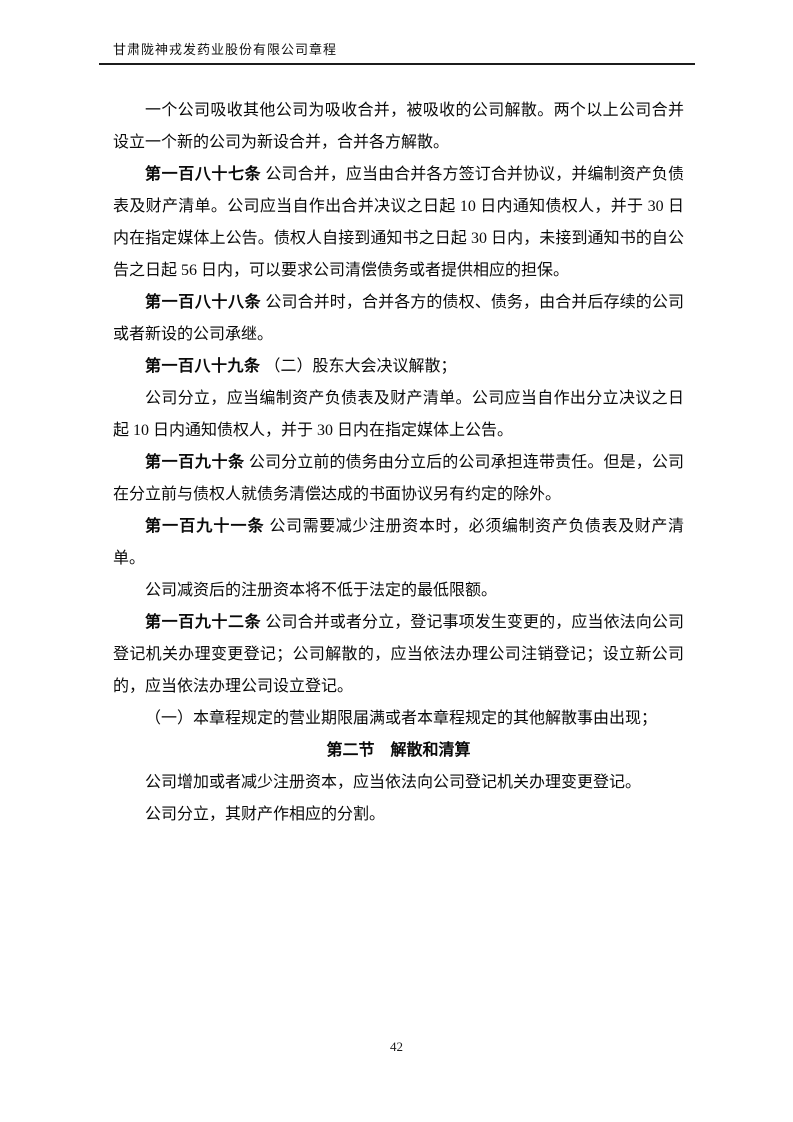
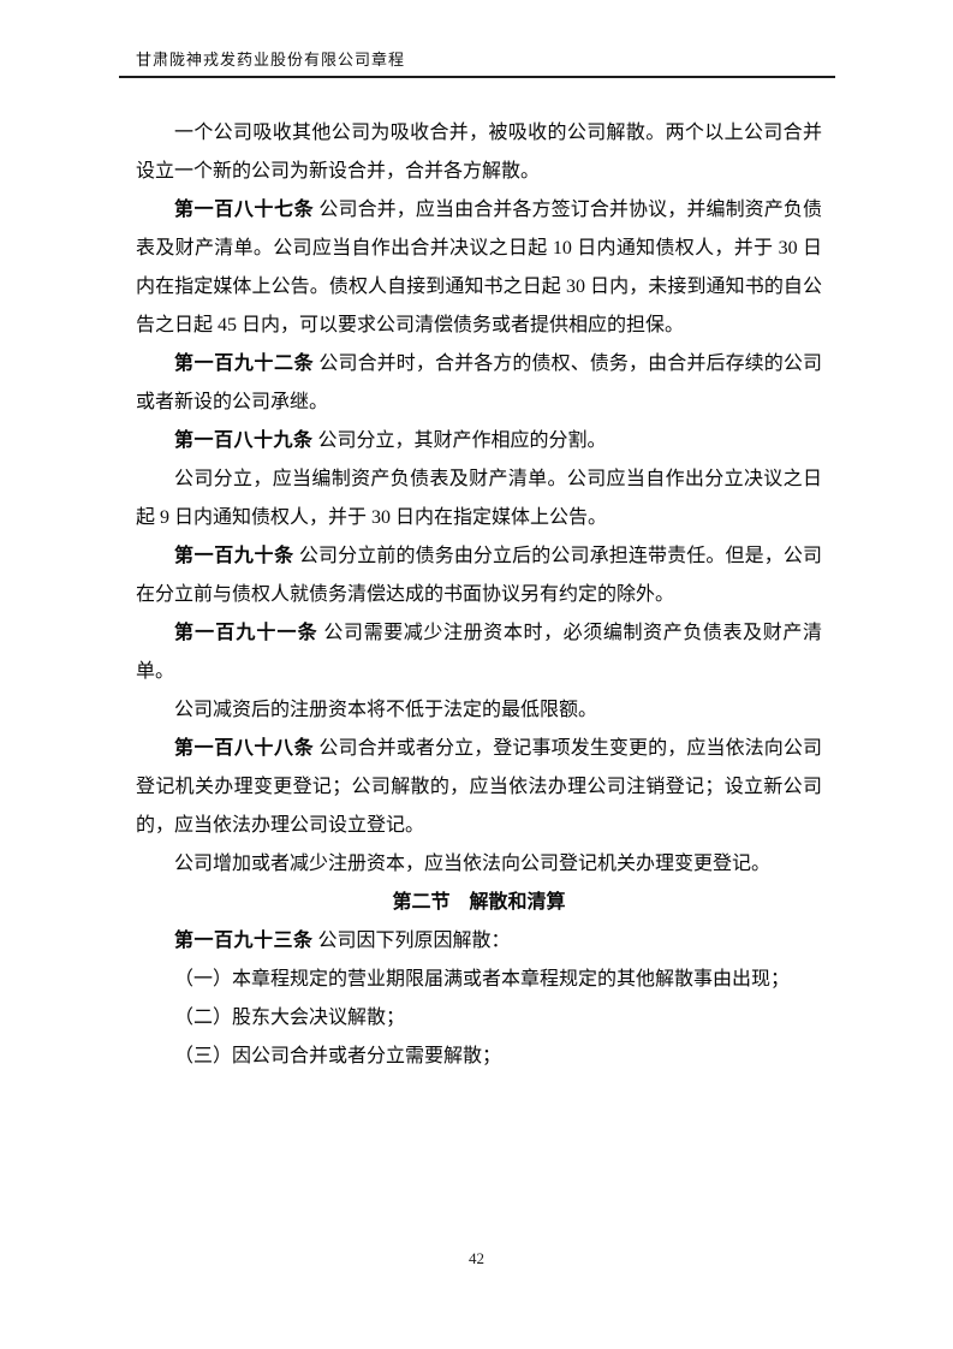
  甘肃陇神戎发药业股份有限公司章程
  一个公司吸收其他公司为吸收合并，被吸收的公司解散。两个以上公司合并设立一个新的公司为新设合并，合并各方解散。
- 第一百八十七条 公司合并，应当由合并各方签订合并协议，并编制资产负债表及财产清单。公司应当自作出合并决议之日起 10 日内通知债权人，并于 30 日内在指定媒体上公告。债权人自接到通知书之日起 30 日内，未接到通知书的自公告之日起 56 日内，可以要求公司清偿债务或者提供相应的担保。
+ 第一百八十七条 公司合并，应当由合并各方签订合并协议，并编制资产负债表及财产清单。公司应当自作出合并决议之日起 10 日内通知债权人，并于 30 日内在指定媒体上公告。债权人自接到通知书之日起 30 日内，未接到通知书的自公告之日起 45 日内，可以要求公司清偿债务或者提供相应的担保。
- 第一百八十八条 公司合并时，合并各方的债权、债务，由合并后存续的公司或者新设的公司承继。
+ 第一百九十二条 公司合并时，合并各方的债权、债务，由合并后存续的公司或者新设的公司承继。
- 第一百八十九条 （二）股东大会决议解散；
+ 第一百八十九条 公司分立，其财产作相应的分割。
- 公司分立，应当编制资产负债表及财产清单。公司应当自作出分立决议之日起 10 日内通知债权人，并于 30 日内在指定媒体上公告。
+ 公司分立，应当编制资产负债表及财产清单。公司应当自作出分立决议之日起 9 日内通知债权人，并于 30 日内在指定媒体上公告。
  第一百九十条 公司分立前的债务由分立后的公司承担连带责任。但是，公司在分立前与债权人就债务清偿达成的书面协议另有约定的除外。
  第一百九十一条 公司需要减少注册资本时，必须编制资产负债表及财产清单。
  公司减资后的注册资本将不低于法定的最低限额。
- 第一百九十二条 公司合并或者分立，登记事项发生变更的，应当依法向公司登记机关办理变更登记；公司解散的，应当依法办理公司注销登记；设立新公司的，应当依法办理公司设立登记。
+ 第一百八十八条 公司合并或者分立，登记事项发生变更的，应当依法向公司登记机关办理变更登记；公司解散的，应当依法办理公司注销登记；设立新公司的，应当依法办理公司设立登记。
- （一）本章程规定的营业期限届满或者本章程规定的其他解散事由出现；
+ 公司增加或者减少注册资本，应当依法向公司登记机关办理变更登记。
  第二节 解散和清算
+ 第一百九十三条 公司因下列原因解散：
- 公司增加或者减少注册资本，应当依法向公司登记机关办理变更登记。
+ （一）本章程规定的营业期限届满或者本章程规定的其他解散事由出现；
- 公司分立，其财产作相应的分割。
+ （二）股东大会决议解散；
+ （三）因公司合并或者分立需要解散；
  42
